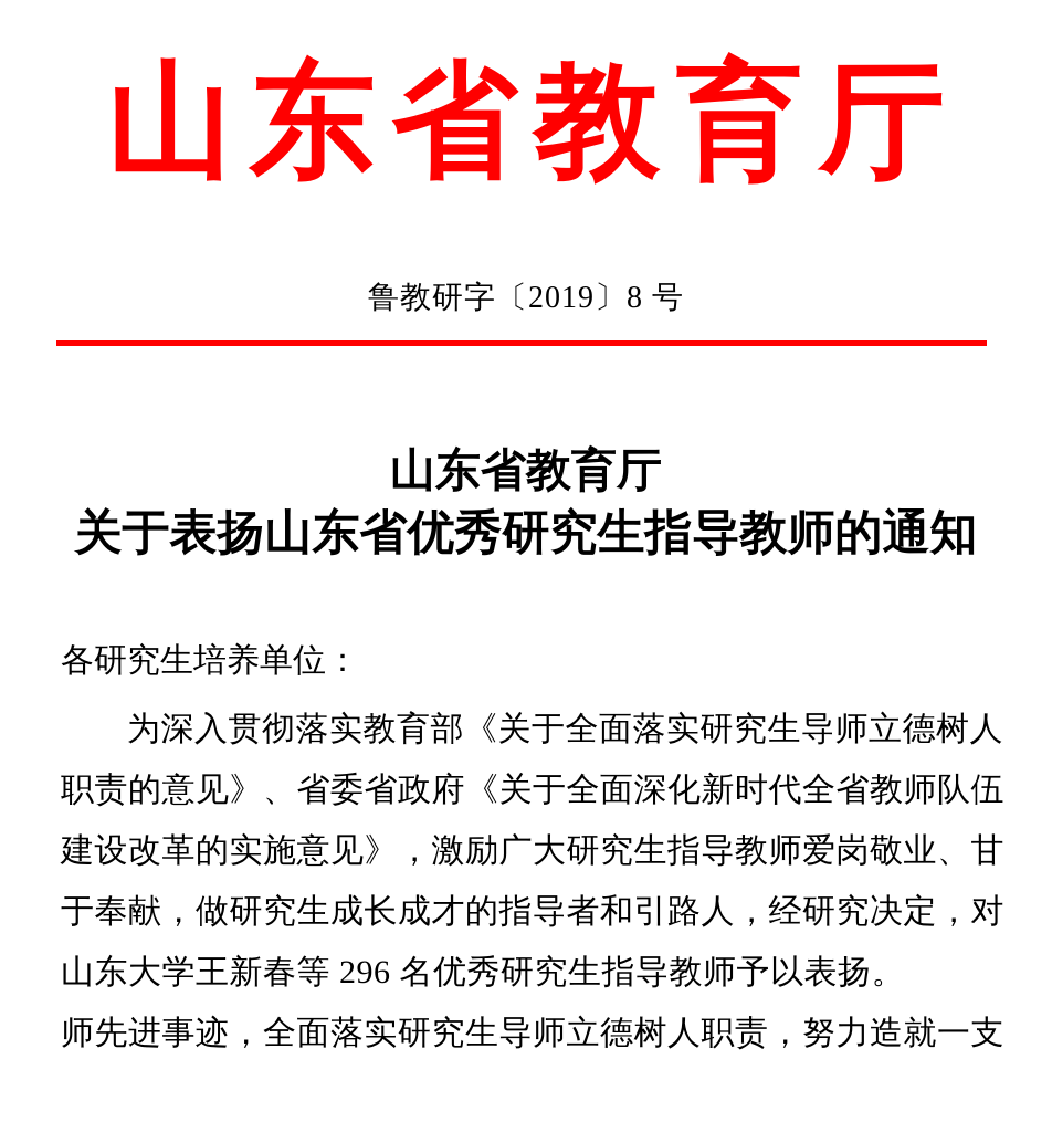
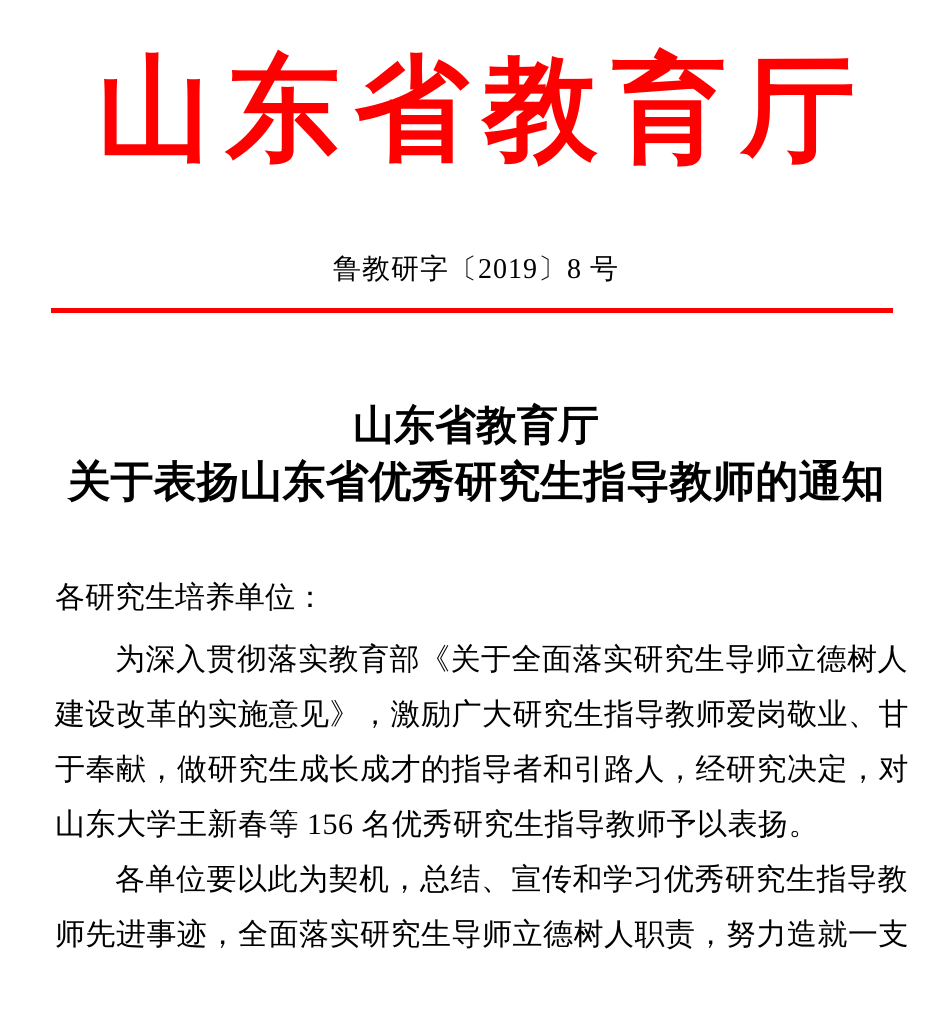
  山东省教育厅
  鲁教研字〔2019〕8 号
  山东省教育厅
  关于表扬山东省优秀研究生指导教师的通知
  各研究生培养单位：
  为深入贯彻落实教育部《关于全面落实研究生导师立德树人
- 职责的意见》、省委省政府《关于全面深化新时代全省教师队伍
  建设改革的实施意见》，激励广大研究生指导教师爱岗敬业、甘
  于奉献，做研究生成长成才的指导者和引路人，经研究决定，对
- 山东大学王新春等 296 名优秀研究生指导教师予以表扬。
+ 山东大学王新春等 156 名优秀研究生指导教师予以表扬。
+ 各单位要以此为契机，总结、宣传和学习优秀研究生指导教
  师先进事迹，全面落实研究生导师立德树人职责，努力造就一支
